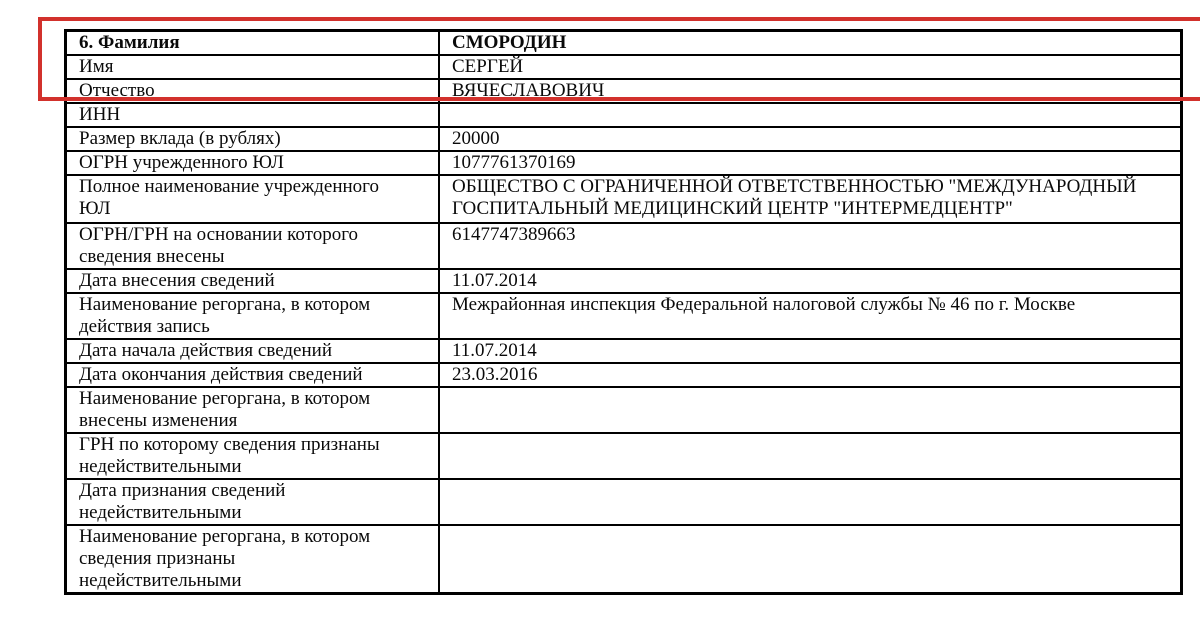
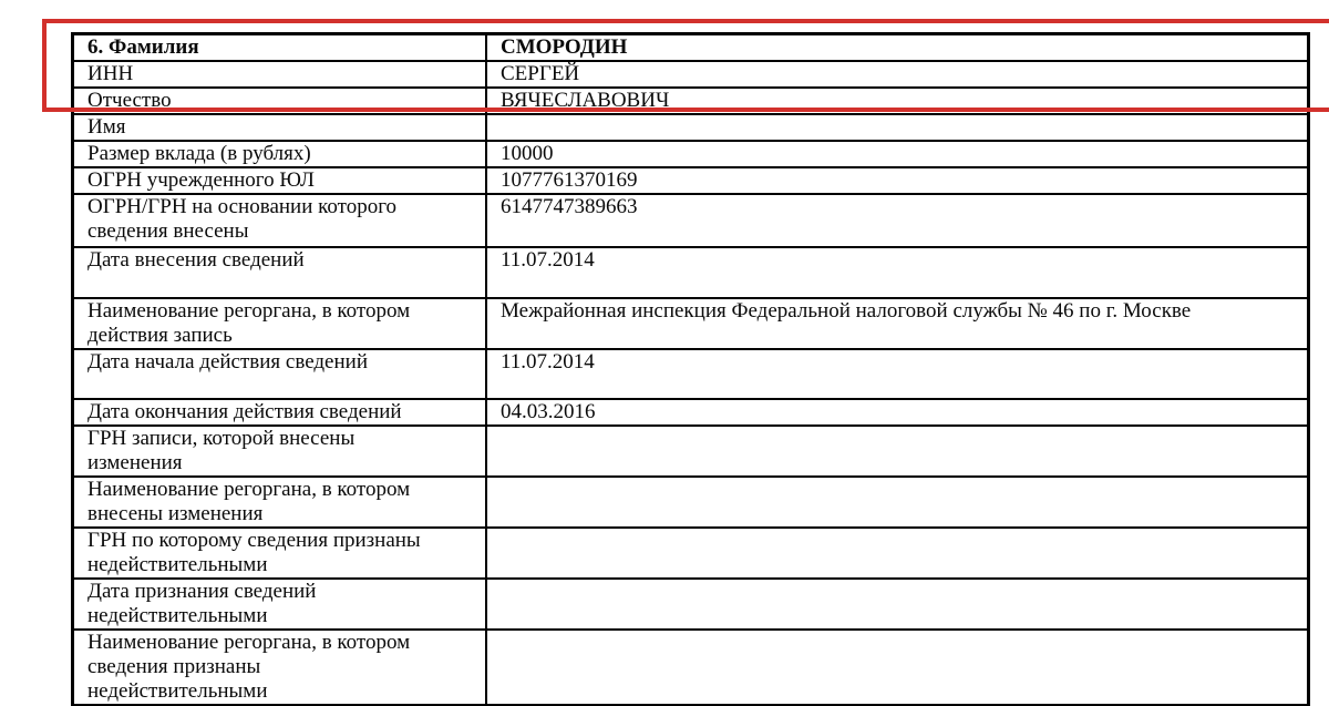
  6. Фамилия	СМОРОДИН
- Имя	СЕРГЕЙ
+ ИНН	СЕРГЕЙ
  Отчество	ВЯЧЕСЛАВОВИЧ
- ИНН
+ Имя
- Размер вклада (в рублях)	20000
+ Размер вклада (в рублях)	10000
  ОГРН учрежденного ЮЛ	1077761370169
- Полное наименование учрежденного ЮЛ	ОБЩЕСТВО С ОГРАНИЧЕННОЙ ОТВЕТСТВЕННОСТЬЮ "МЕЖДУНАРОДНЫЙ ГОСПИТАЛЬНЫЙ МЕДИЦИНСКИЙ ЦЕНТР "ИНТЕРМЕДЦЕНТР"
  ОГРН/ГРН на основании которого сведения внесены	6147747389663
  Дата внесения сведений	11.07.2014
  Наименование регоргана, в котором действия запись	Межрайонная инспекция Федеральной налоговой службы № 46 по г. Москве
  Дата начала действия сведений	11.07.2014
- Дата окончания действия сведений	23.03.2016
+ Дата окончания действия сведений	04.03.2016
+ ГРН записи, которой внесены изменения
  Наименование регоргана, в котором внесены изменения
  ГРН по которому сведения признаны недействительными
  Дата признания сведений недействительными
  Наименование регоргана, в котором сведения признаны недействительными
